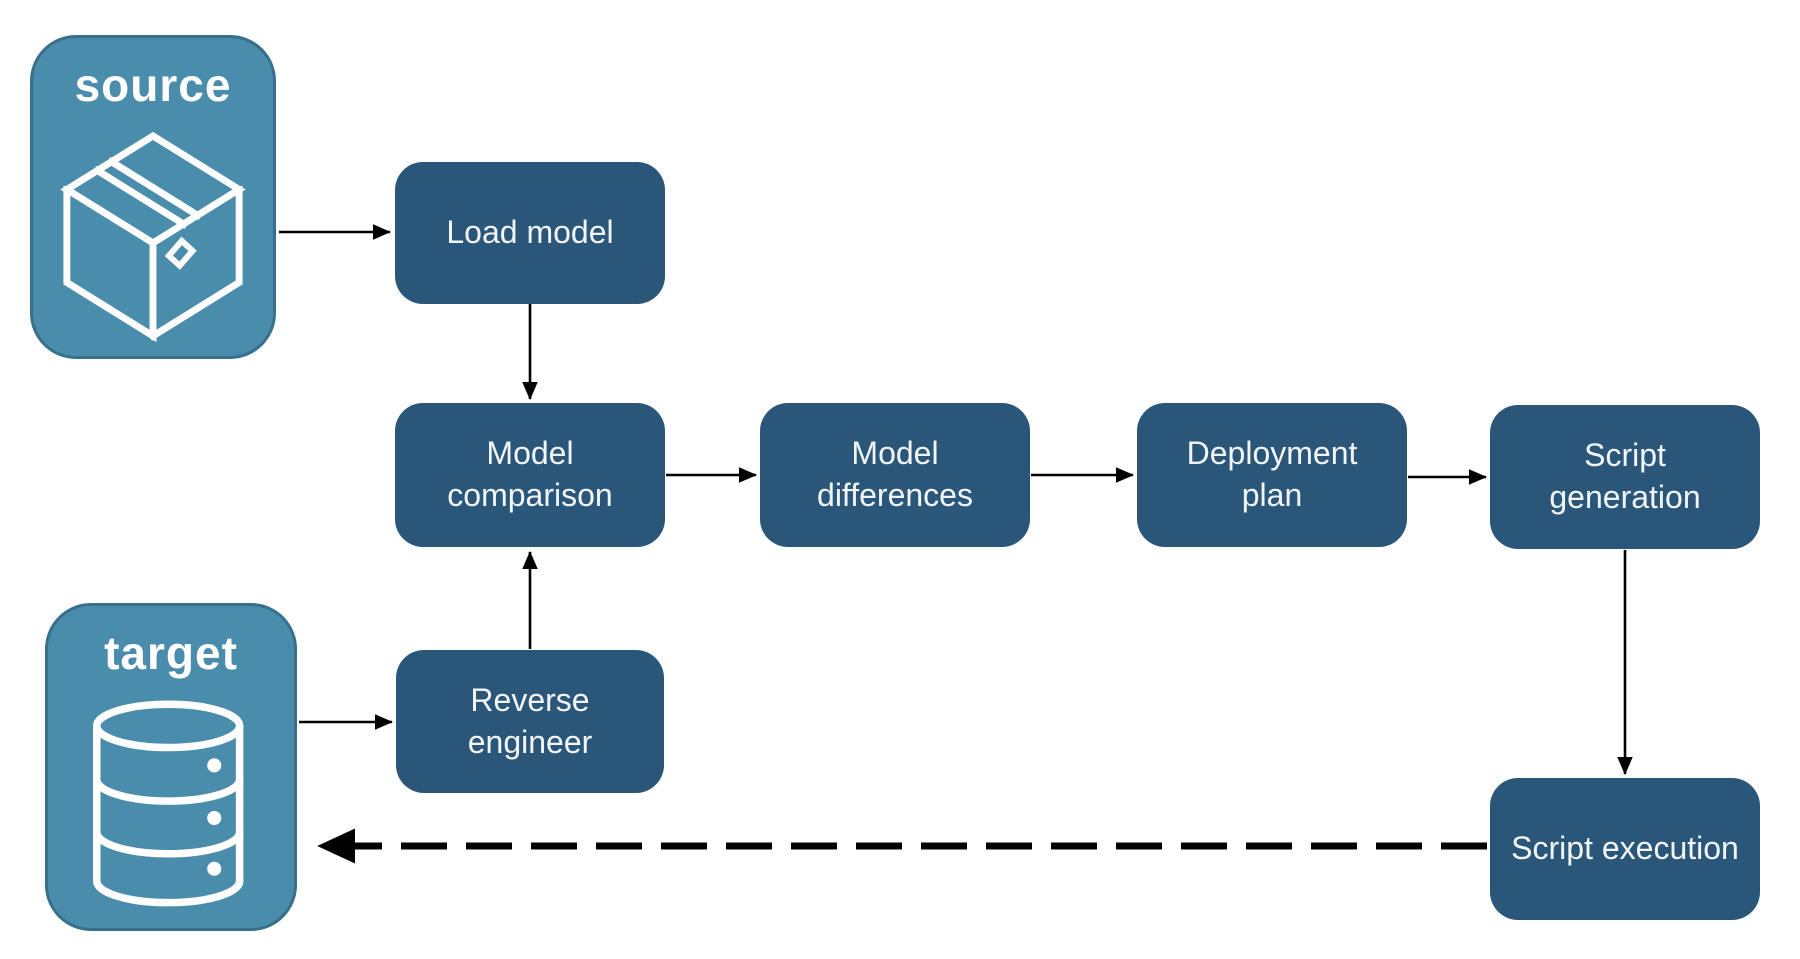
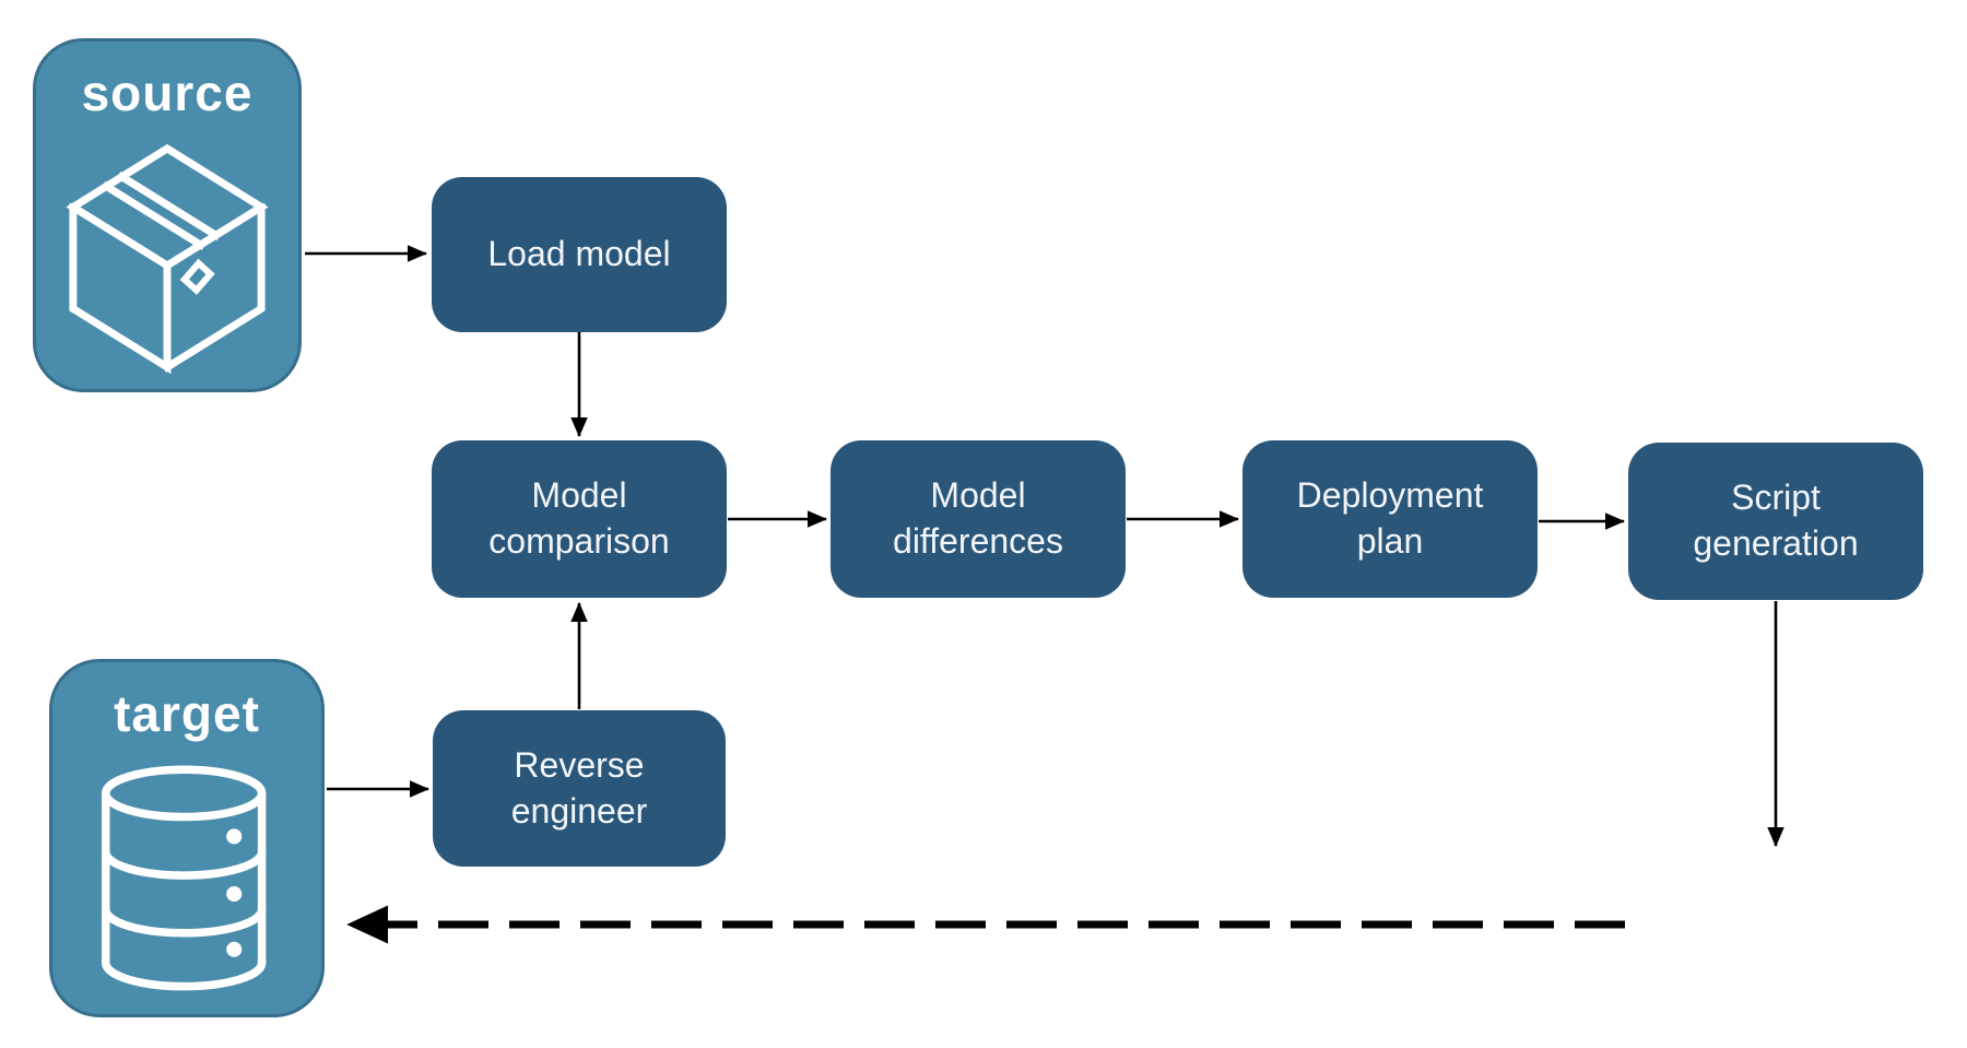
  source
  target
  Load model
  Model comparison
  Model differences
  Deployment plan
  Script generation
  Reverse engineer
- Script execution
